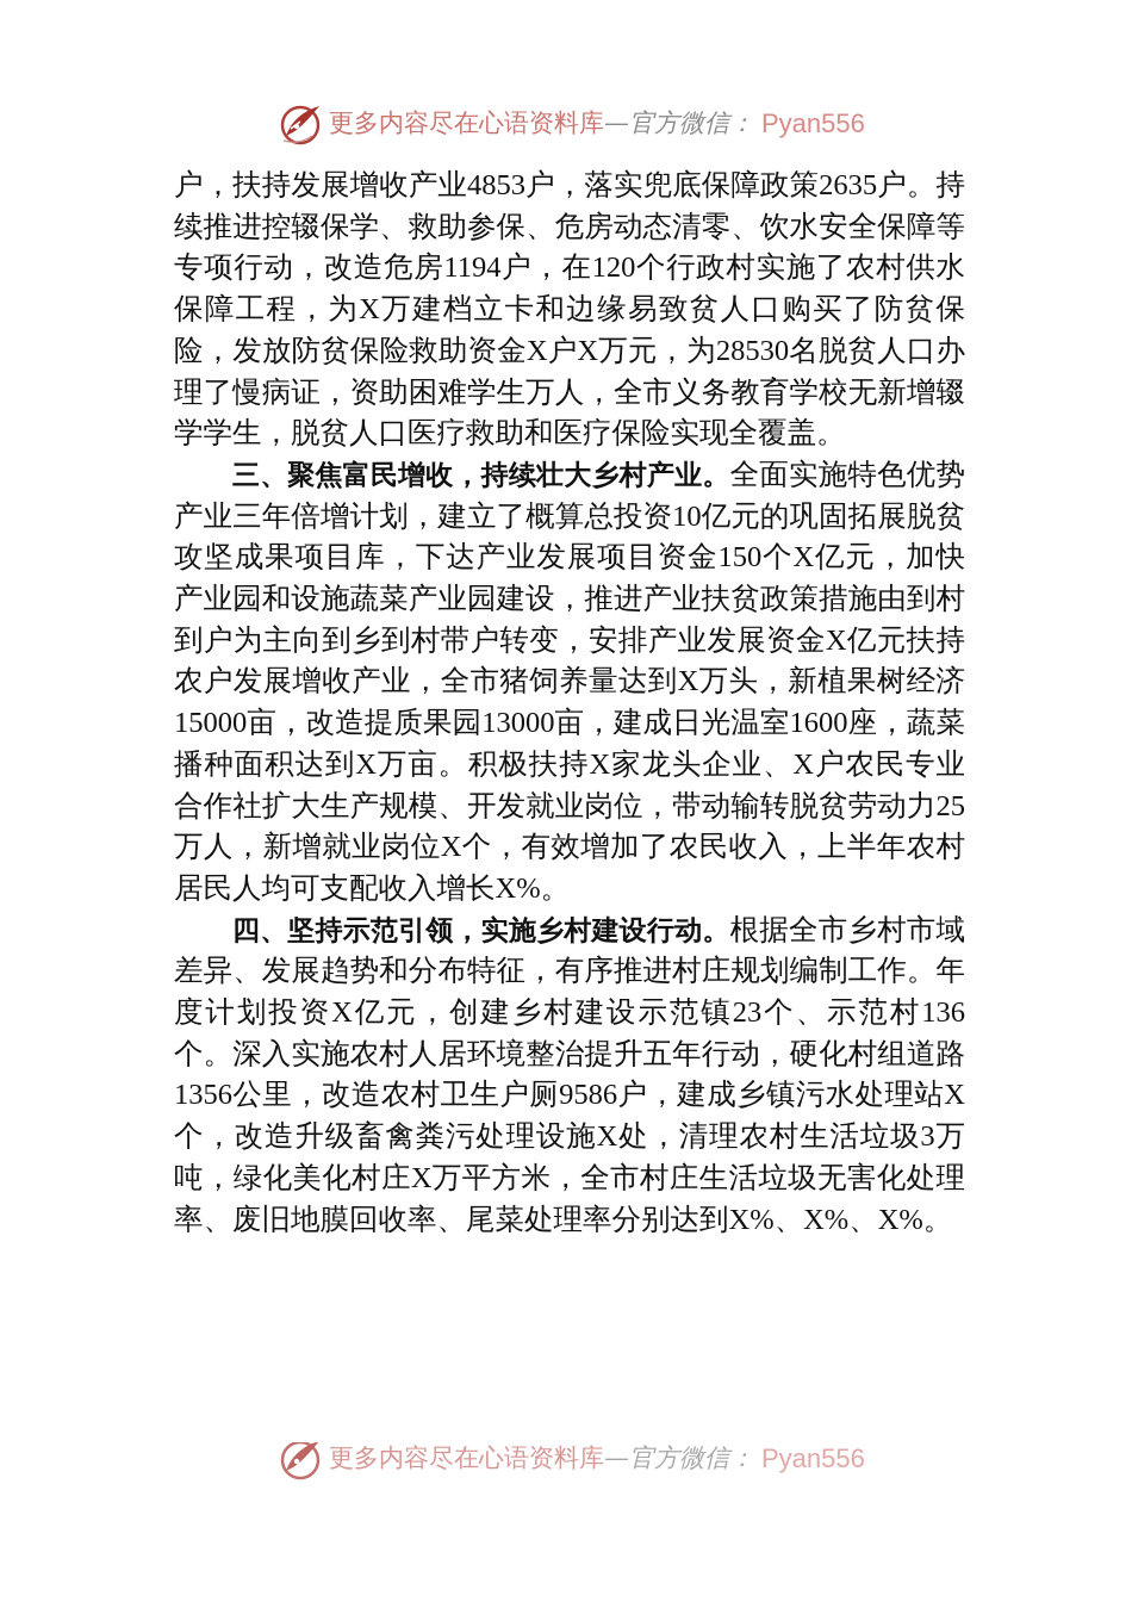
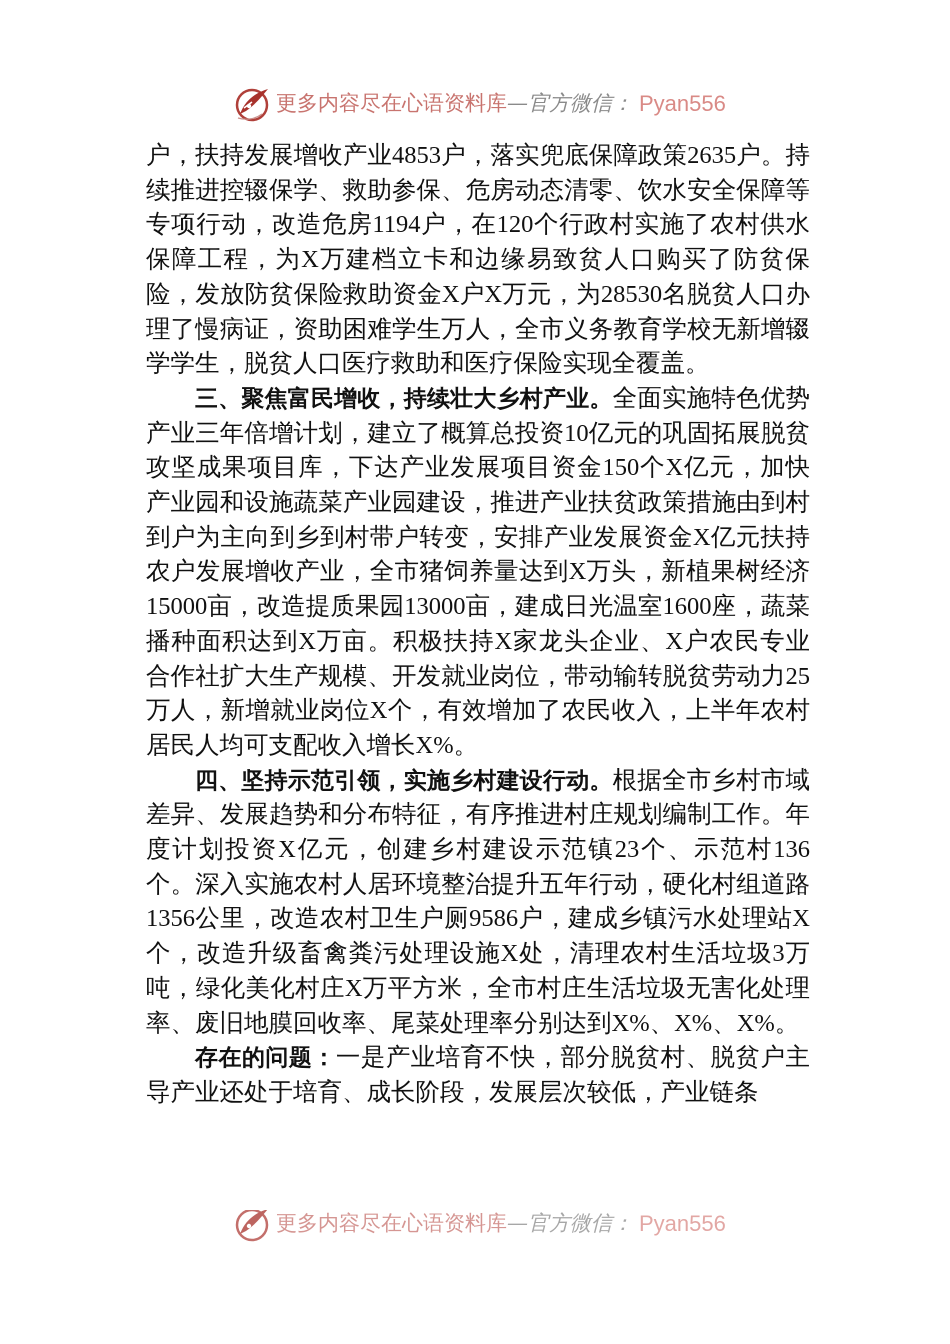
  更多内容尽在心语资料库
  —官方微信：
  Pyan556
  户，扶持发展增收产业4853户，落实兜底保障政策2635户。持续推进控辍保学、救助参保、危房动态清零、饮水安全保障等专项行动，改造危房1194户，在120个行政村实施了农村供水保障工程，为X万建档立卡和边缘易致贫人口购买了防贫保险，发放防贫保险救助资金X户X万元，为28530名脱贫人口办理了慢病证，资助困难学生万人，全市义务教育学校无新增辍学学生，脱贫人口医疗救助和医疗保险实现全覆盖。
  三、聚焦富民增收，持续壮大乡村产业。全面实施特色优势产业三年倍增计划，建立了概算总投资10亿元的巩固拓展脱贫攻坚成果项目库，下达产业发展项目资金150个X亿元，加快产业园和设施蔬菜产业园建设，推进产业扶贫政策措施由到村到户为主向到乡到村带户转变，安排产业发展资金X亿元扶持农户发展增收产业，全市猪饲养量达到X万头，新植果树经济15000亩，改造提质果园13000亩，建成日光温室1600座，蔬菜播种面积达到X万亩。积极扶持X家龙头企业、X户农民专业合作社扩大生产规模、开发就业岗位，带动输转脱贫劳动力25万人，新增就业岗位X个，有效增加了农民收入，上半年农村居民人均可支配收入增长X%。
  四、坚持示范引领，实施乡村建设行动。根据全市乡村市域差异、发展趋势和分布特征，有序推进村庄规划编制工作。年度计划投资X亿元，创建乡村建设示范镇23个、示范村136个。深入实施农村人居环境整治提升五年行动，硬化村组道路1356公里，改造农村卫生户厕9586户，建成乡镇污水处理站X个，改造升级畜禽粪污处理设施X处，清理农村生活垃圾3万吨，绿化美化村庄X万平方米，全市村庄生活垃圾无害化处理率、废旧地膜回收率、尾菜处理率分别达到X%、X%、X%。
+ 存在的问题：一是产业培育不快，部分脱贫村、脱贫户主导产业还处于培育、成长阶段，发展层次较低，产业链条
  更多内容尽在心语资料库
  —官方微信：
  Pyan556
